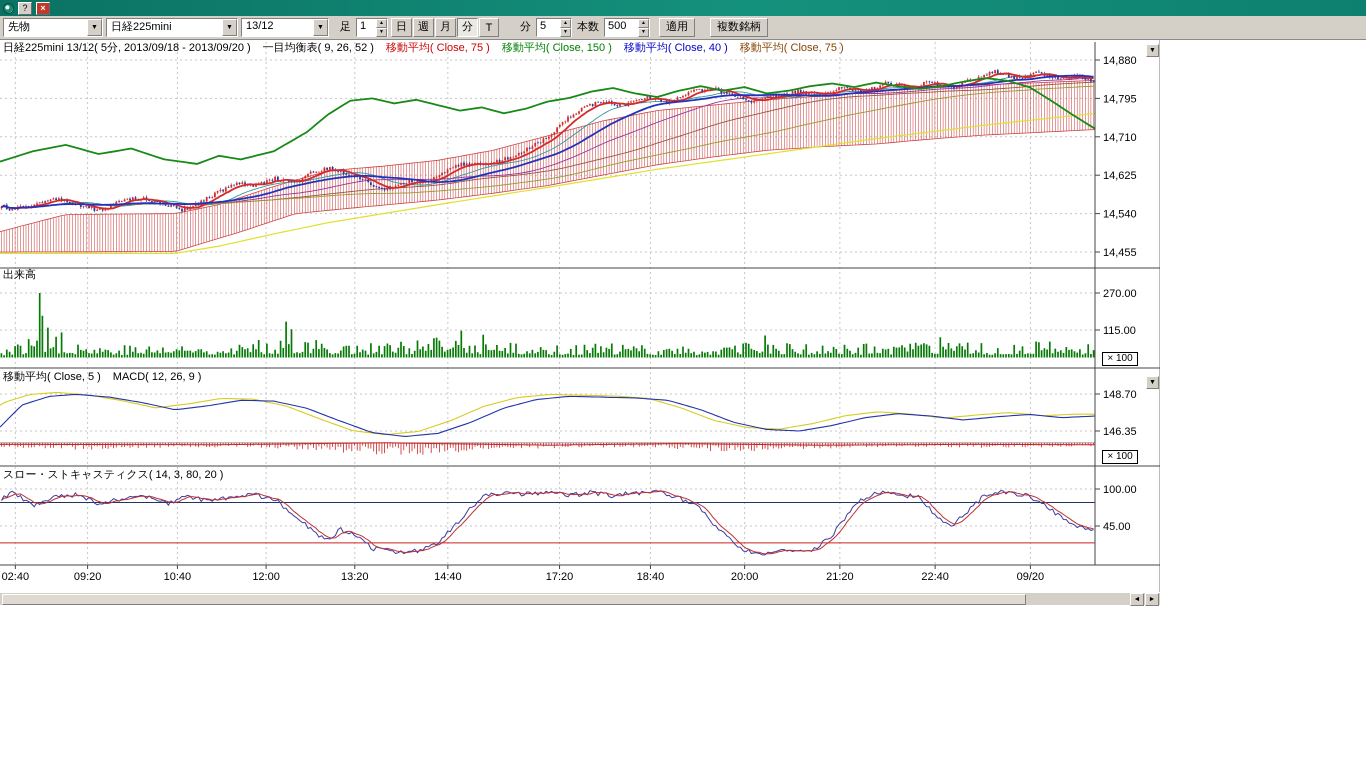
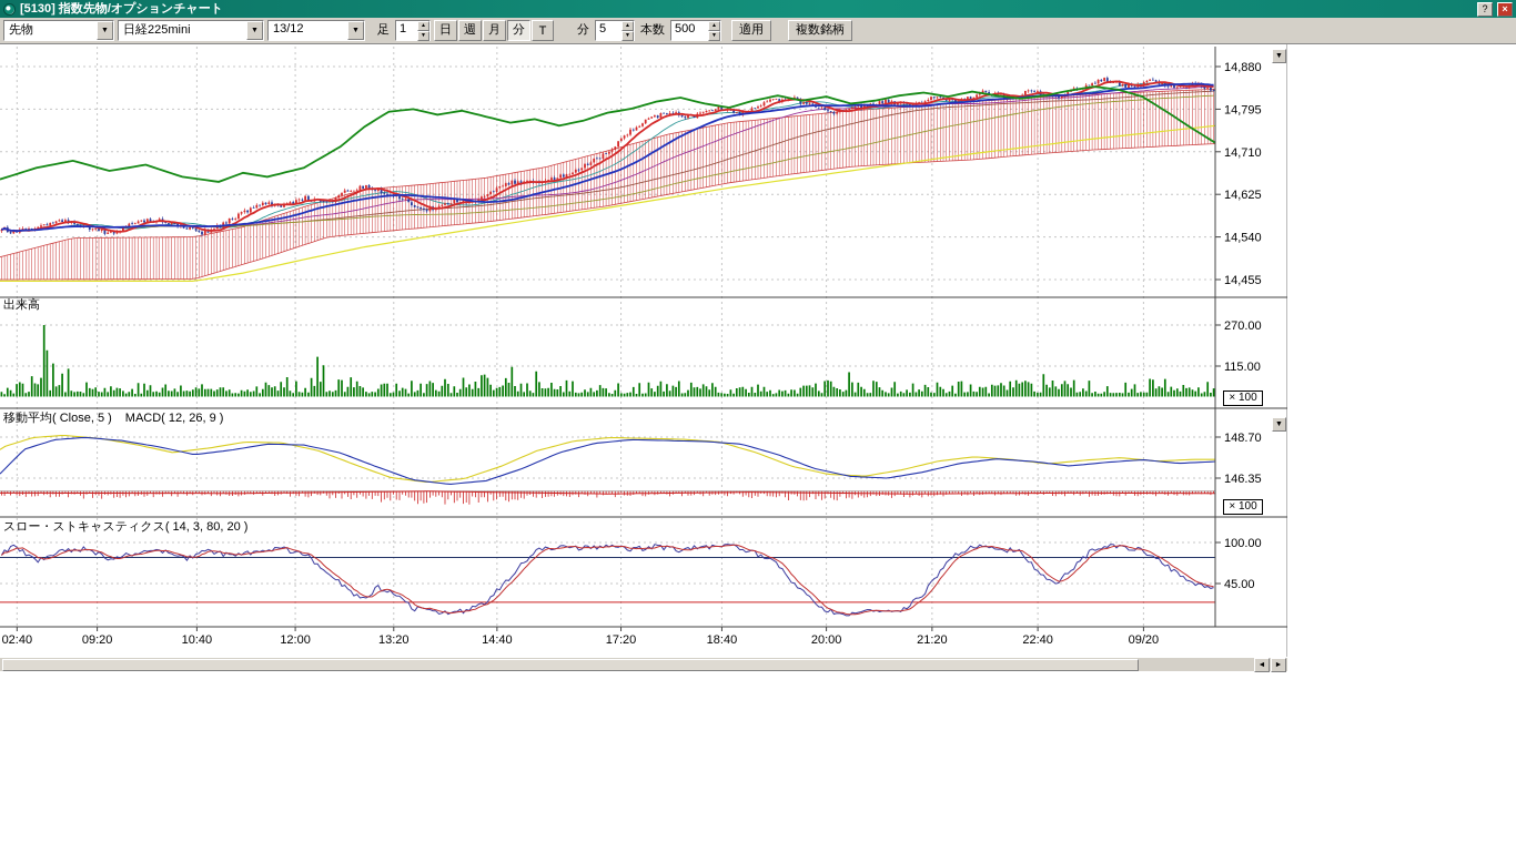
+ [5130] 指数先物/オプションチャート
  ?
  ×
  先物
  日経225mini
  13/12
  足
  1
  日
  週
  月
  分
  T
  分
  5
  本数
  500
  適用
  複数銘柄
  14,880
  14,795
  14,710
  14,625
  14,540
  14,455
  270.00
  115.00
  148.70
  146.35
  100.00
  45.00
  02:40
  09:20
  10:40
  12:00
  13:20
  14:40
  17:20
  18:40
  20:00
  21:20
  22:40
  09/20
- 日経225mini 13/12( 5分, 2013/09/18 - 2013/09/20 ) 一目均衡表( 9, 26, 52 ) 移動平均( Close, 75 ) 移動平均( Close, 150 ) 移動平均( Close, 40 ) 移動平均( Close, 75 )
  出来高
  移動平均( Close, 5 ) MACD( 12, 26, 9 )
  スロー・ストキャスティクス( 14, 3, 80, 20 )
  × 100
  × 100
